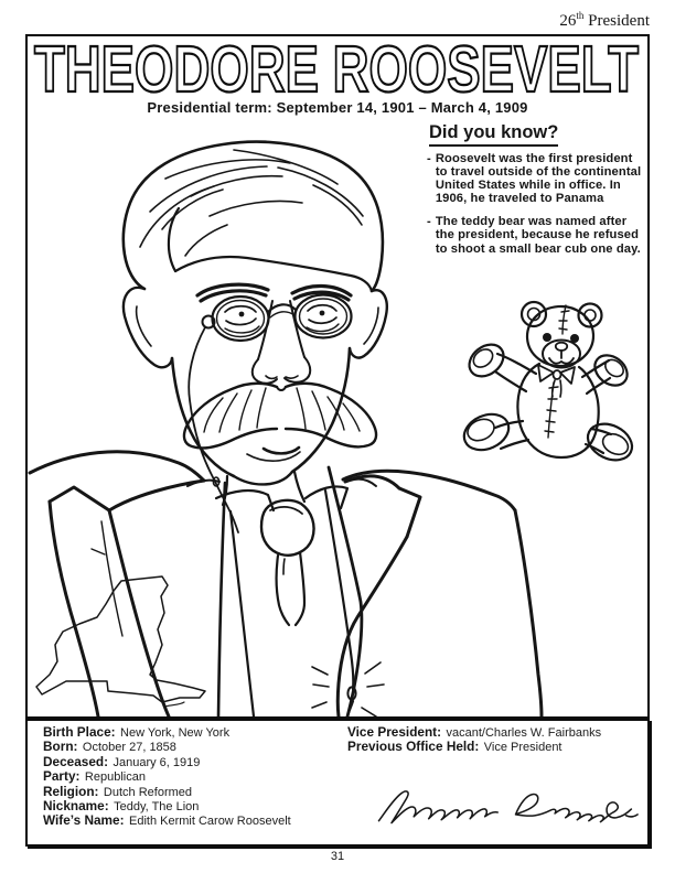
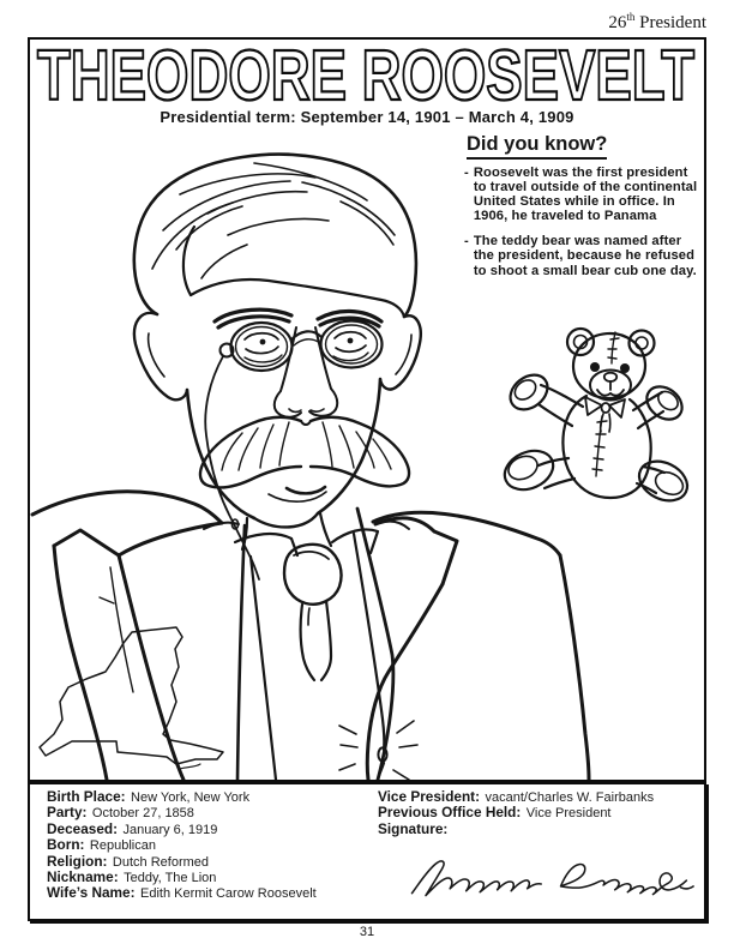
  26th President
  THEODORE ROOSEVELT
  Presidential term: September 14, 1901 – March 4, 1909
  Did you know?
  -
  Roosevelt was the first president to travel outside of the continental United States while in office. In 1906, he traveled to Panama
  -
  The teddy bear was named after the president, because he refused to shoot a small bear cub one day.
  Birth Place: New York, New York
- Born: October 27, 1858
+ Party: October 27, 1858
  Deceased: January 6, 1919
- Party: Republican
+ Born: Republican
  Religion: Dutch Reformed
  Nickname: Teddy, The Lion
  Wife’s Name: Edith Kermit Carow Roosevelt
  Vice President: vacant/Charles W. Fairbanks
  Previous Office Held: Vice President
+ Signature:
  31
